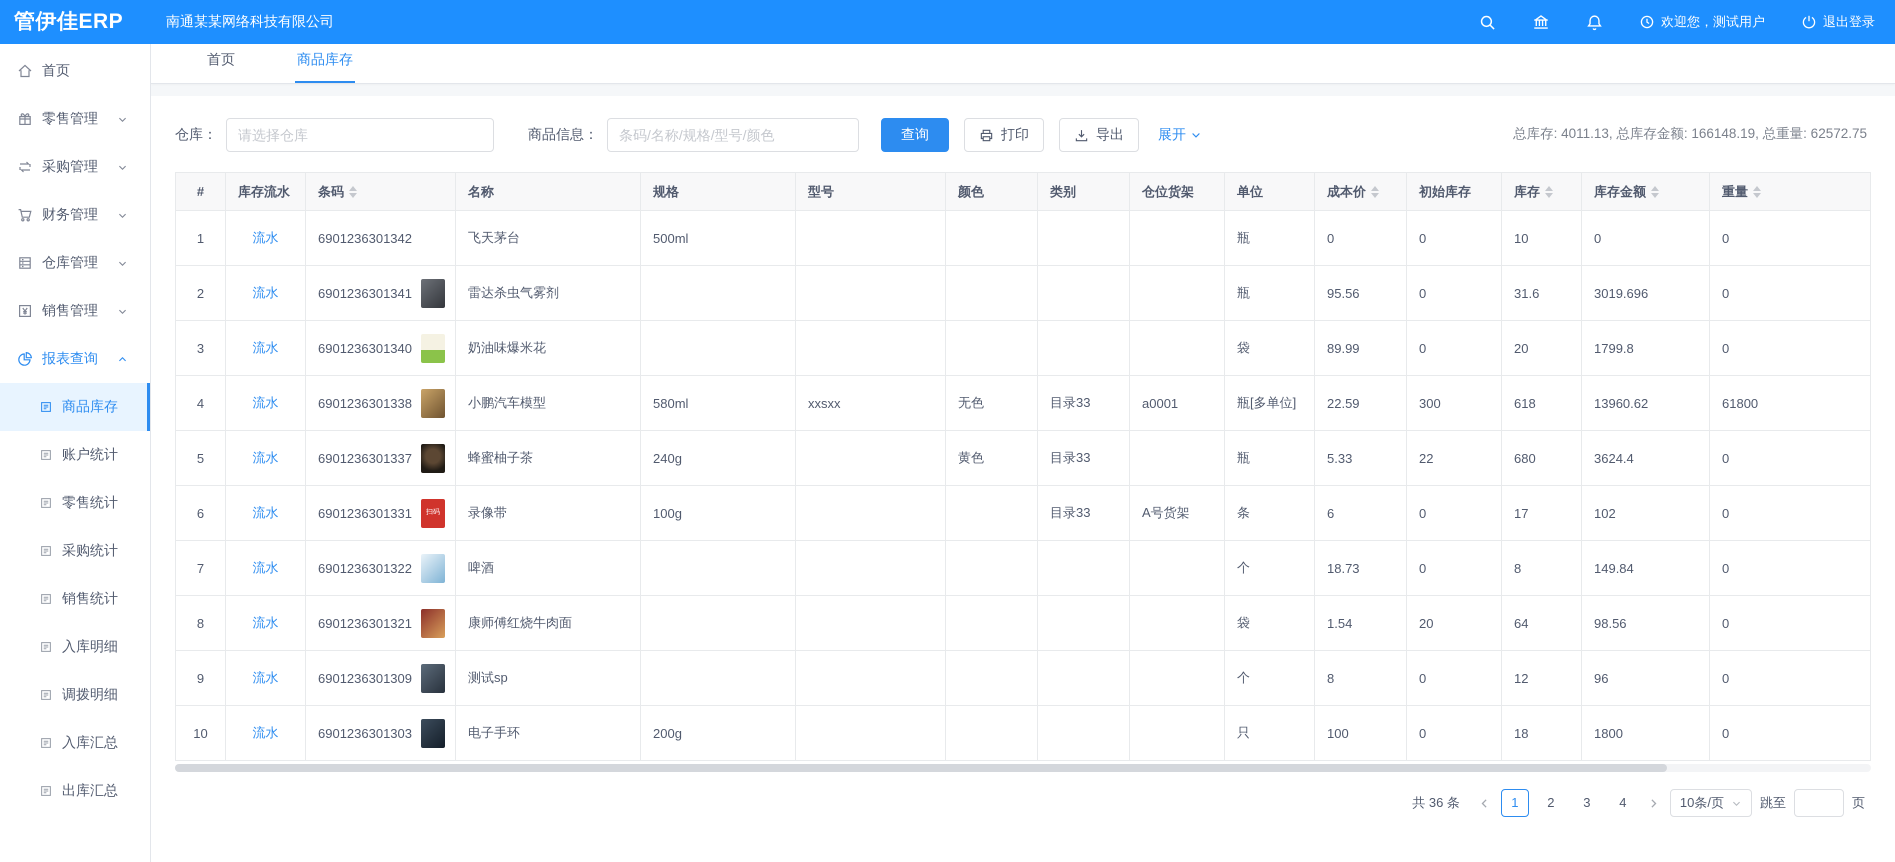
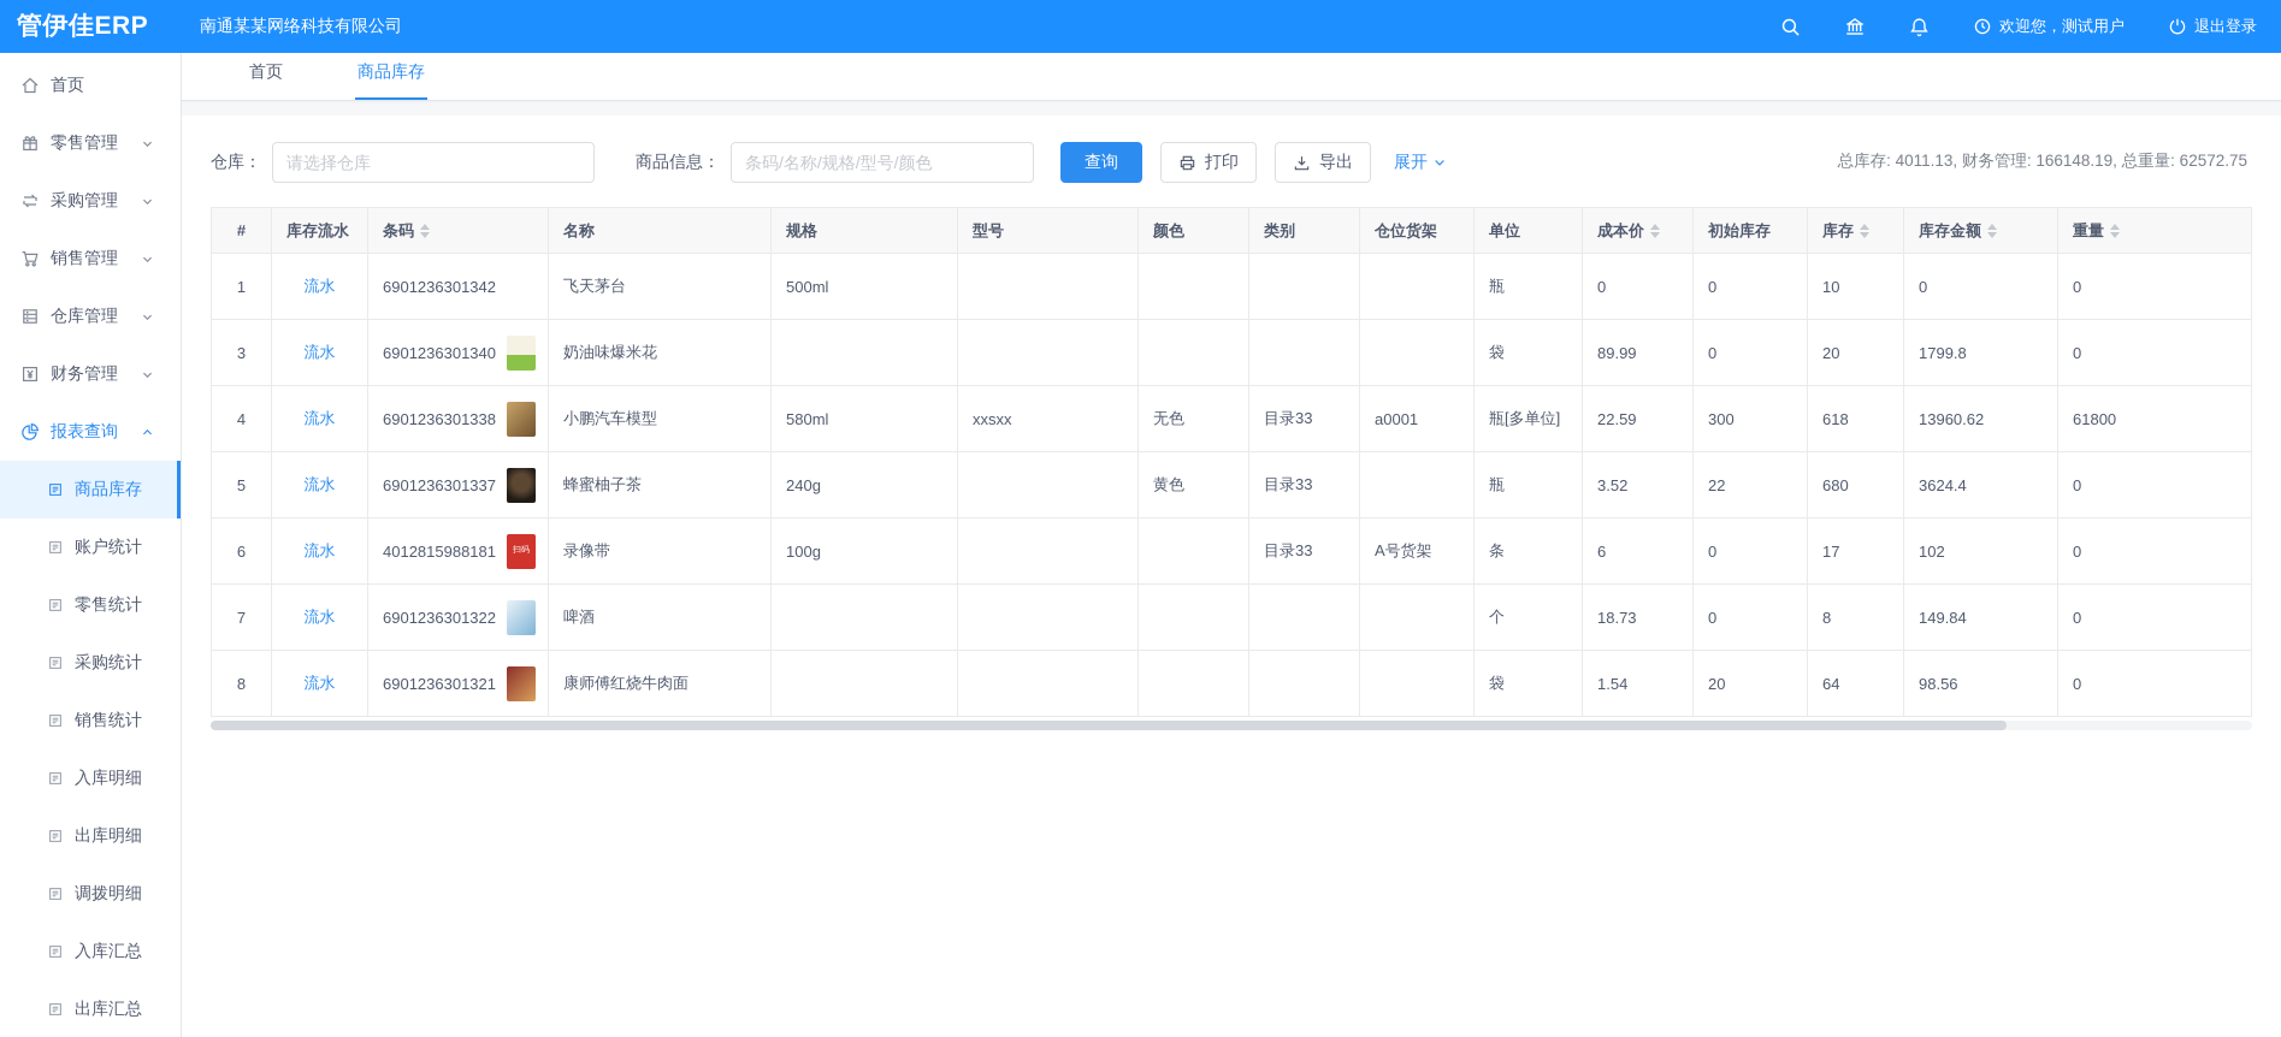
  管伊佳ERP
  南通某某网络科技有限公司
  欢迎您，测试用户
  退出登录
  首页
  零售管理
  采购管理
- 财务管理
+ 销售管理
  仓库管理
- 销售管理
+ 财务管理
  报表查询
  商品库存
  账户统计
  零售统计
  采购统计
  销售统计
  入库明细
+ 出库明细
  调拨明细
  入库汇总
  出库汇总
  首页
  商品库存
  仓库：
  请选择仓库
  商品信息：
  条码/名称/规格/型号/颜色
  查询
  打印
  导出
  展开
- 总库存: 4011.13, 总库存金额: 166148.19, 总重量: 62572.75
+ 总库存: 4011.13, 财务管理: 166148.19, 总重量: 62572.75
  #	库存流水	条码	名称	规格	型号	颜色	类别	仓位货架	单位	成本价	初始库存	库存	库存金额	重量
  1	流水	6901236301342	飞天茅台	500ml					瓶	0	0	10	0	0
- 2	流水	6901236301341	雷达杀虫气雾剂						瓶	95.56	0	31.6	3019.696	0
  3	流水	6901236301340	奶油味爆米花						袋	89.99	0	20	1799.8	0
  4	流水	6901236301338	小鹏汽车模型	580ml	xxsxx	无色	目录33	a0001	瓶[多单位]	22.59	300	618	13960.62	61800
- 5	流水	6901236301337	蜂蜜柚子茶	240g		黄色	目录33		瓶	5.33	22	680	3624.4	0
+ 5	流水	6901236301337	蜂蜜柚子茶	240g		黄色	目录33		瓶	3.52	22	680	3624.4	0
- 6	流水	6901236301331	录像带	100g			目录33	A号货架	条	6	0	17	102	0
+ 6	流水	4012815988181	录像带	100g			目录33	A号货架	条	6	0	17	102	0
  7	流水	6901236301322	啤酒						个	18.73	0	8	149.84	0
  8	流水	6901236301321	康师傅红烧牛肉面						袋	1.54	20	64	98.56	0
- 9	流水	6901236301309	测试sp						个	8	0	12	96	0
- 10	流水	6901236301303	电子手环	200g					只	100	0	18	1800	0
- 共 36 条
- 1
- 2
- 3
- 4
- 10条/页
- 跳至
- 页
